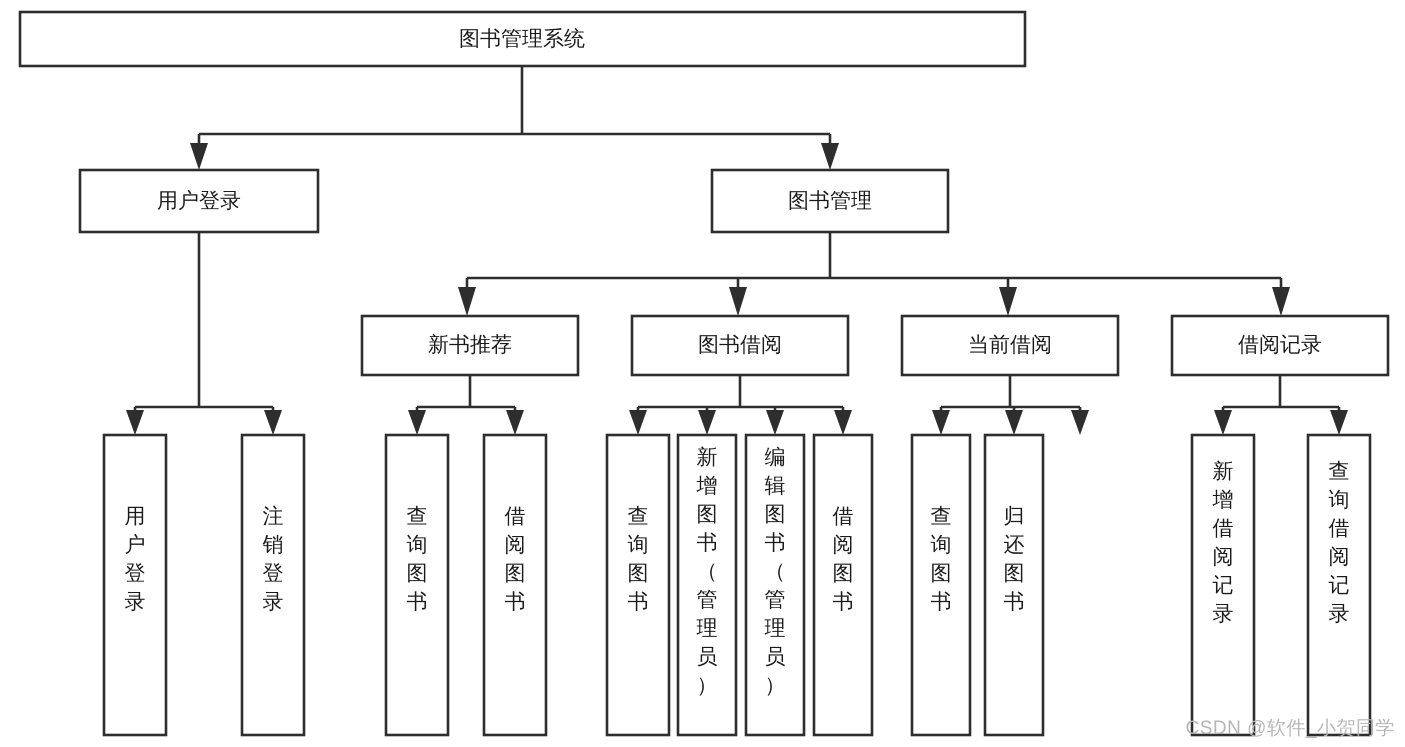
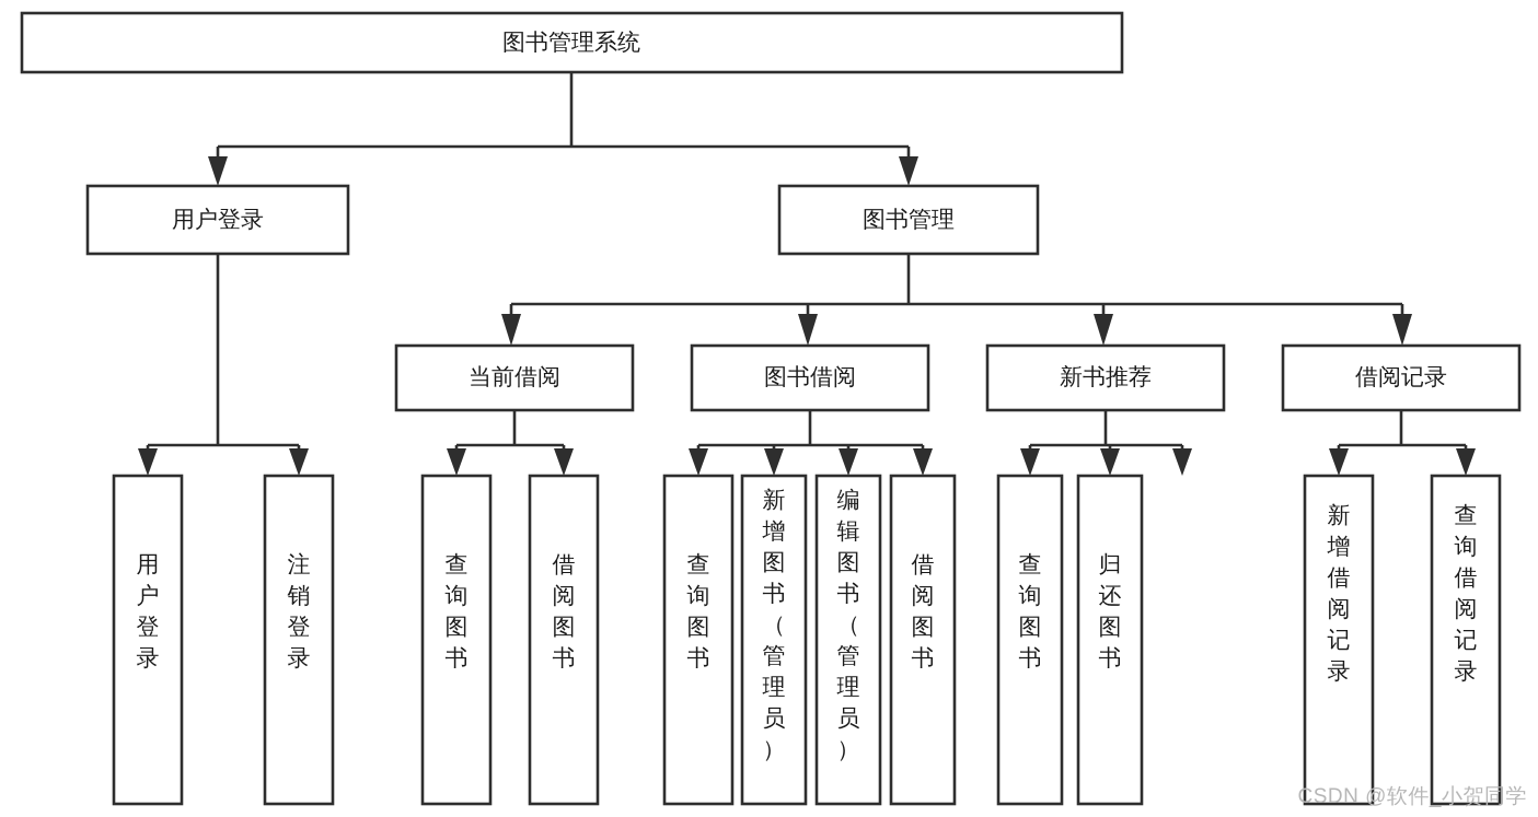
  图书管理系统
  用户登录
  图书管理
- 新书推荐
+ 当前借阅
  图书借阅
- 当前借阅
+ 新书推荐
  借阅记录
  用户登录
  注销登录
  查询图书
  借阅图书
  查询图书
  新增图书（管理员）
  编辑图书（管理员）
  借阅图书
  查询图书
  归还图书
  新增借阅记录
  查询借阅记录
  CSDN @软件_小贺同学
